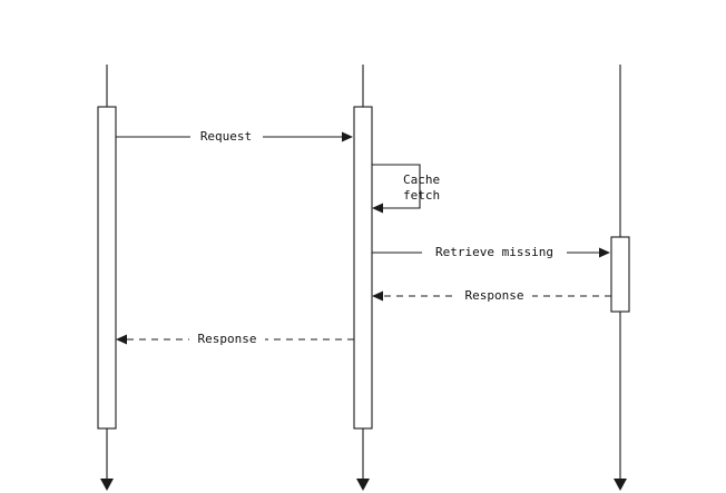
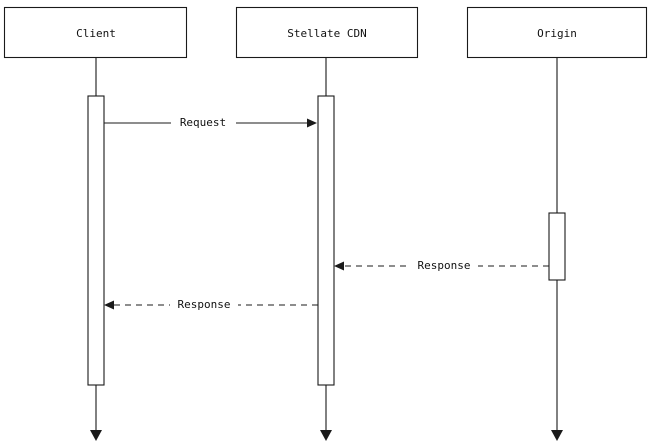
+ Client
+ Stellate CDN
+ Origin
  Request
- Cache
- fetch
- Retrieve missing
  Response
  Response
